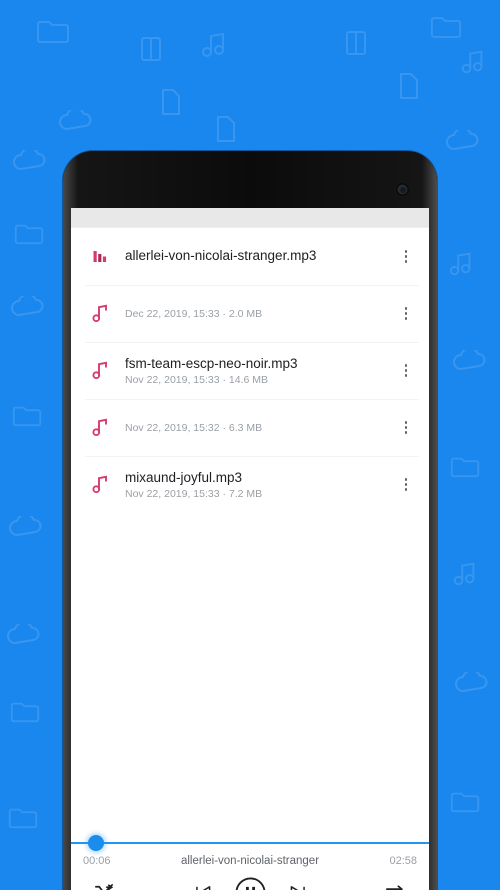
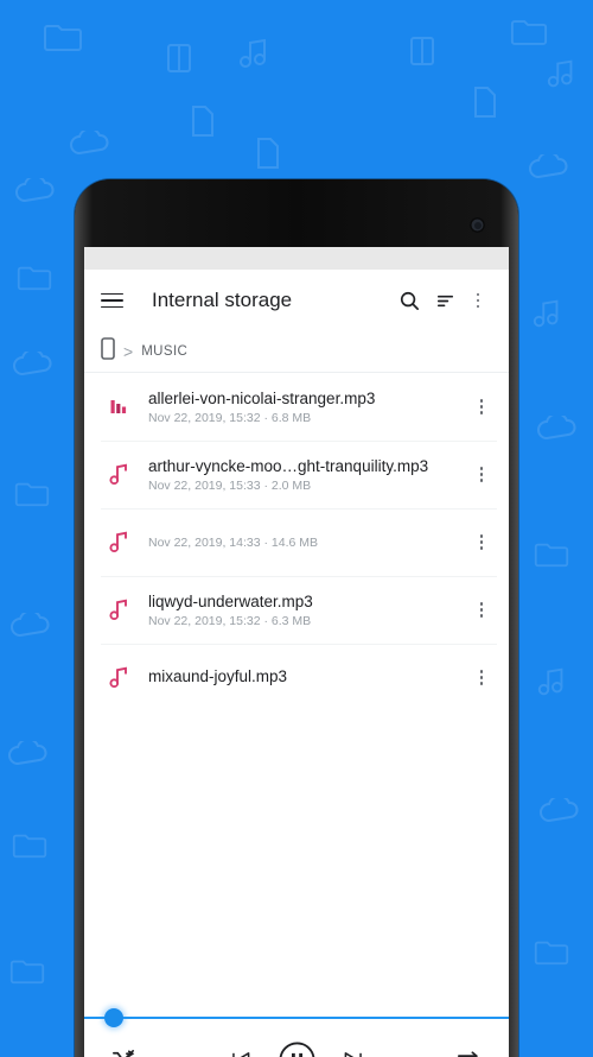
+ Internal storage
+ >
+ MUSIC
  allerlei-von-nicolai-stranger.mp3
+ Nov 22, 2019, 15:32 · 6.8 MB
+ arthur-vyncke-moo…ght-tranquility.mp3
- Dec 22, 2019, 15:33 · 2.0 MB
+ Nov 22, 2019, 15:33 · 2.0 MB
- fsm-team-escp-neo-noir.mp3
- Nov 22, 2019, 15:33 · 14.6 MB
+ Nov 22, 2019, 14:33 · 14.6 MB
+ liqwyd-underwater.mp3
  Nov 22, 2019, 15:32 · 6.3 MB
  mixaund-joyful.mp3
- Nov 22, 2019, 15:33 · 7.2 MB
- 00:06
- allerlei-von-nicolai-stranger
- 02:58
